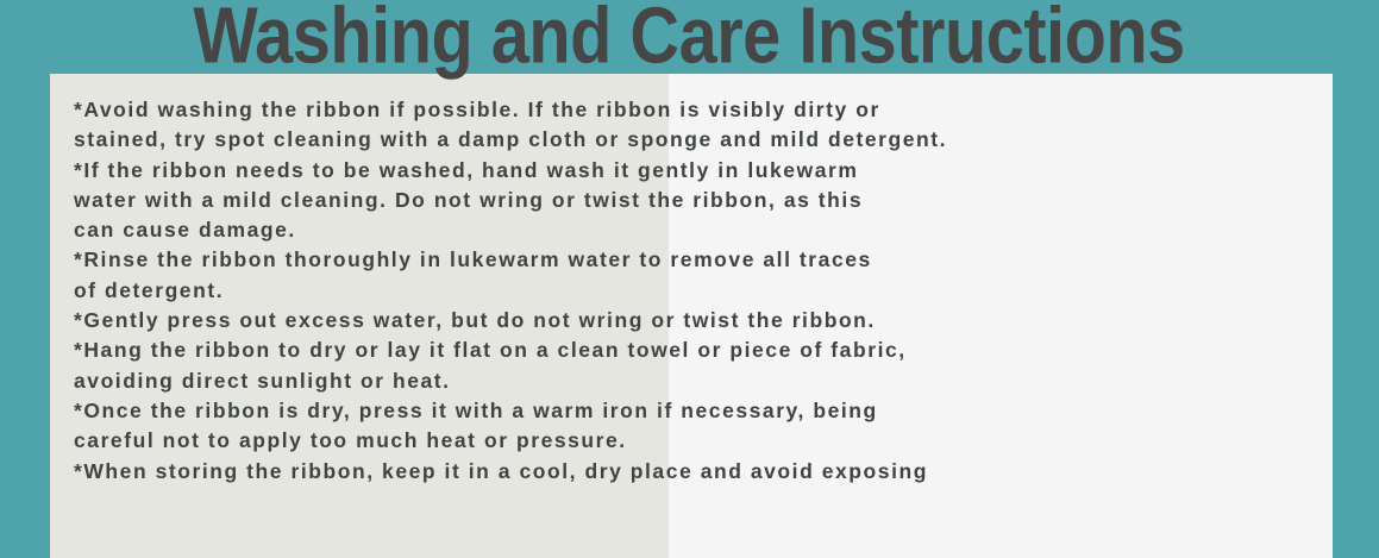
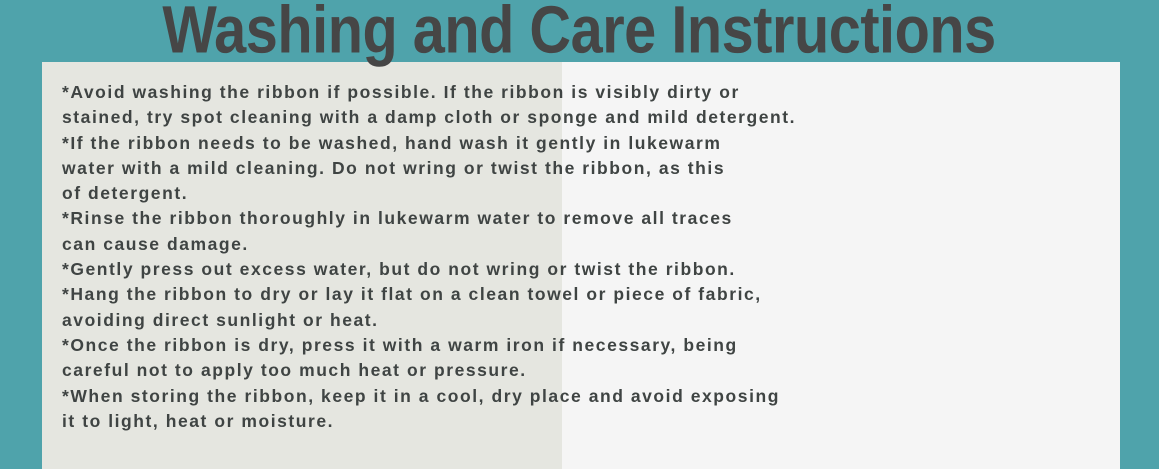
  Washing and Care Instructions
  *Avoid washing the ribbon if possible. If the ribbon is visibly dirty or
  stained, try spot cleaning with a damp cloth or sponge and mild detergent.
  *If the ribbon needs to be washed, hand wash it gently in lukewarm
  water with a mild cleaning. Do not wring or twist the ribbon, as this
- can cause damage.
+ of detergent.
  *Rinse the ribbon thoroughly in lukewarm water to remove all traces
- of detergent.
+ can cause damage.
  *Gently press out excess water, but do not wring or twist the ribbon.
  *Hang the ribbon to dry or lay it flat on a clean towel or piece of fabric,
  avoiding direct sunlight or heat.
  *Once the ribbon is dry, press it with a warm iron if necessary, being
  careful not to apply too much heat or pressure.
  *When storing the ribbon, keep it in a cool, dry place and avoid exposing
+ it to light, heat or moisture.
